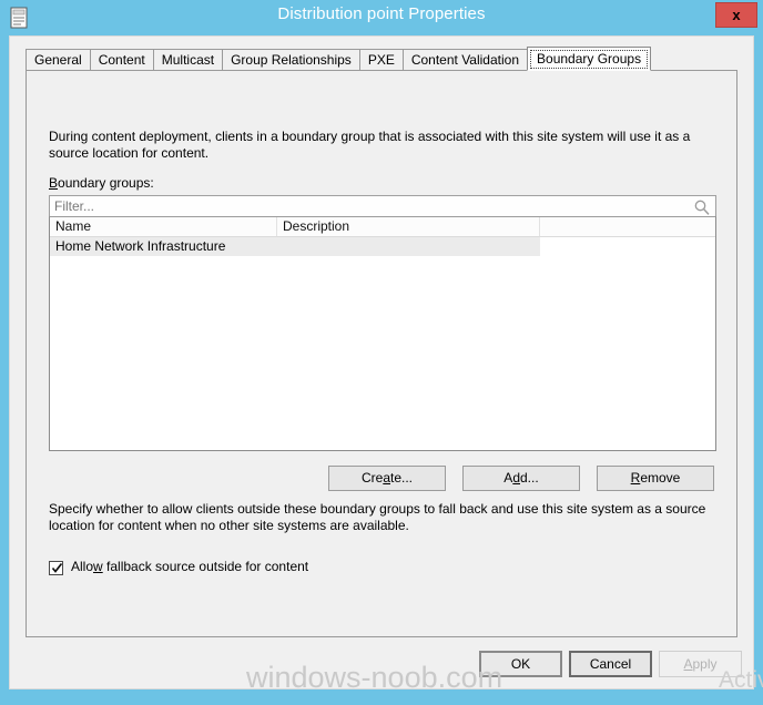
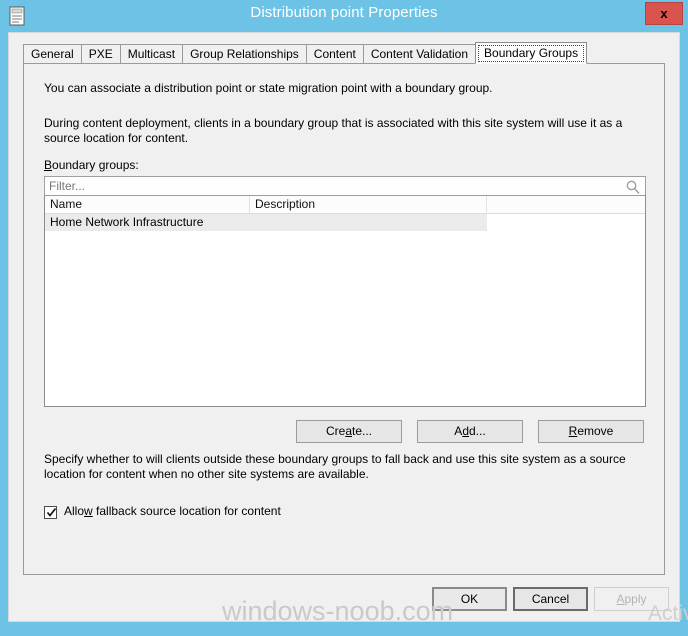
  Distribution point Properties
  x
  General
- Content
+ PXE
  Multicast
  Group Relationships
- PXE
+ Content
  Content Validation
  Boundary Groups
+ You can associate a distribution point or state migration point with a boundary group.
  During content deployment, clients in a boundary group that is associated with this site system will use it as a source location for content.
  Boundary groups:
  Filter...
  Name
  Description
  Home Network Infrastructure
  Create...
  Add...
  Remove
- Specify whether to allow clients outside these boundary groups to fall back and use this site system as a source location for content when no other site systems are available.
+ Specify whether to will clients outside these boundary groups to fall back and use this site system as a source location for content when no other site systems are available.
- Allow fallback source outside for content
+ Allow fallback source location for content
  OK
  Cancel
  Apply
  windows-noob.com
